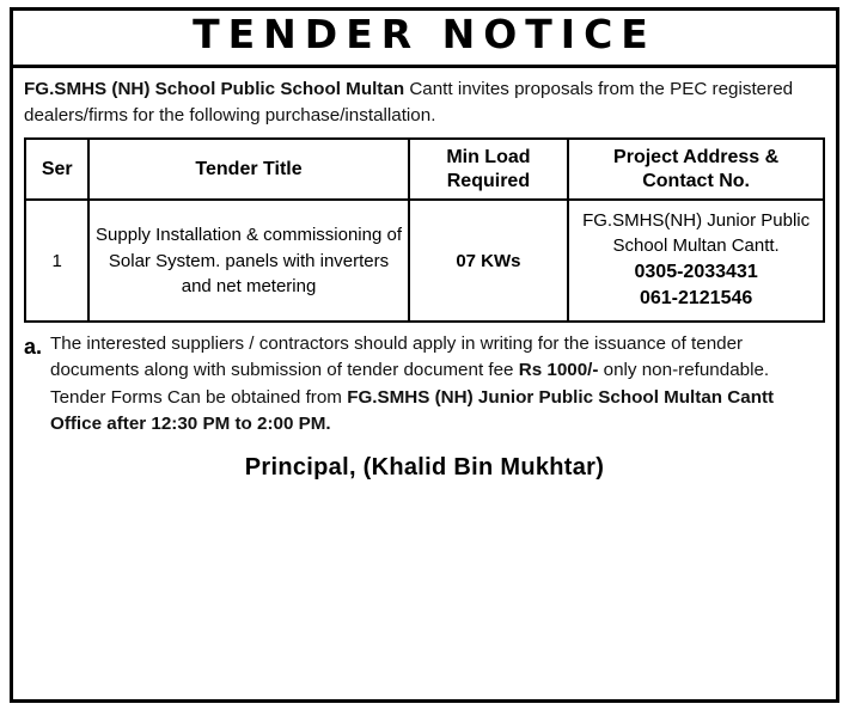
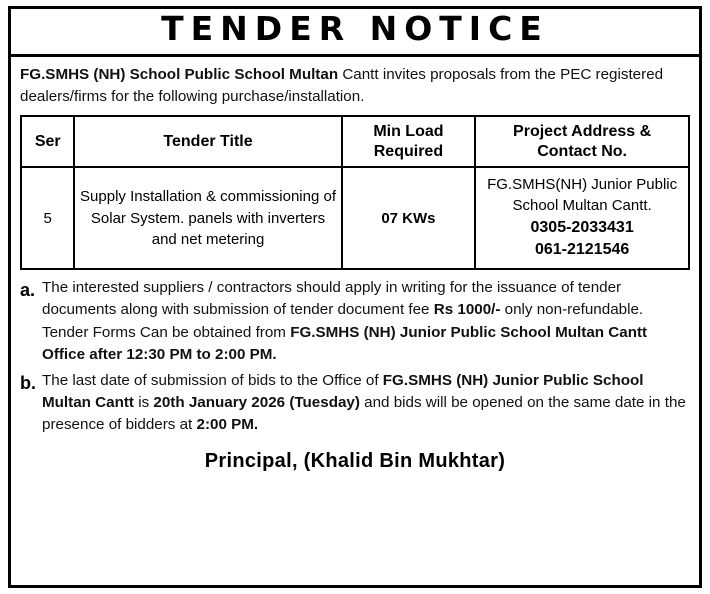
  TENDER NOTICE
  FG.SMHS (NH) School Public School Multan Cantt invites proposals from the PEC registered dealers/firms for the following purchase/installation.
  Ser	Tender Title	Min Load Required	Project Address & Contact No.
- 1	Supply Installation & commissioning of Solar System. panels with inverters and net metering	07 KWs	FG.SMHS(NH) Junior Public School Multan Cantt. 0305-2033431 061-2121546
+ 5	Supply Installation & commissioning of Solar System. panels with inverters and net metering	07 KWs	FG.SMHS(NH) Junior Public School Multan Cantt. 0305-2033431 061-2121546
  a.
  The interested suppliers / contractors should apply in writing for the issuance of tender documents along with submission of tender document fee Rs 1000/- only non-refundable. Tender Forms Can be obtained from FG.SMHS (NH) Junior Public School Multan Cantt Office after 12:30 PM to 2:00 PM.
+ b.
+ The last date of submission of bids to the Office of FG.SMHS (NH) Junior Public School Multan Cantt is 20th January 2026 (Tuesday) and bids will be opened on the same date in the presence of bidders at 2:00 PM.
  Principal, (Khalid Bin Mukhtar)
